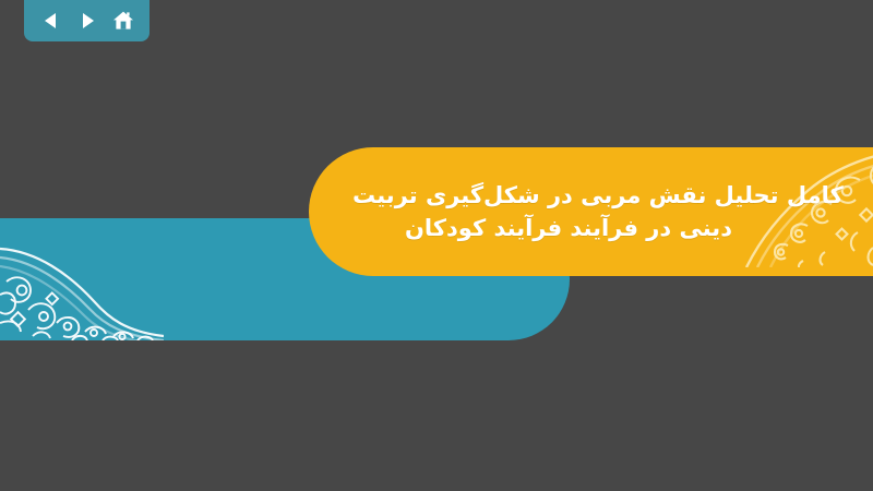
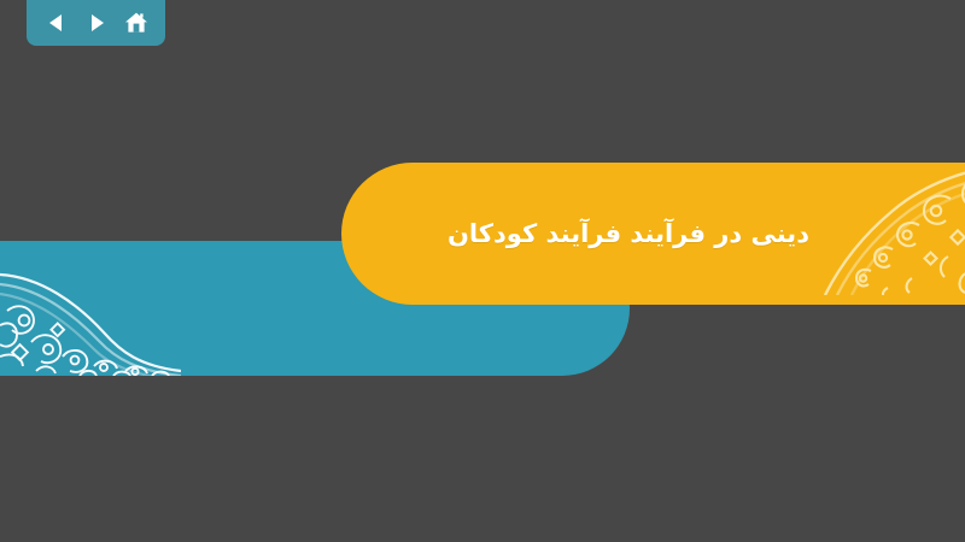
- کامل تحلیل نقش مربی در شکل‌گیری تربیت
  دینی در فرآیند فرآیند کودکان
